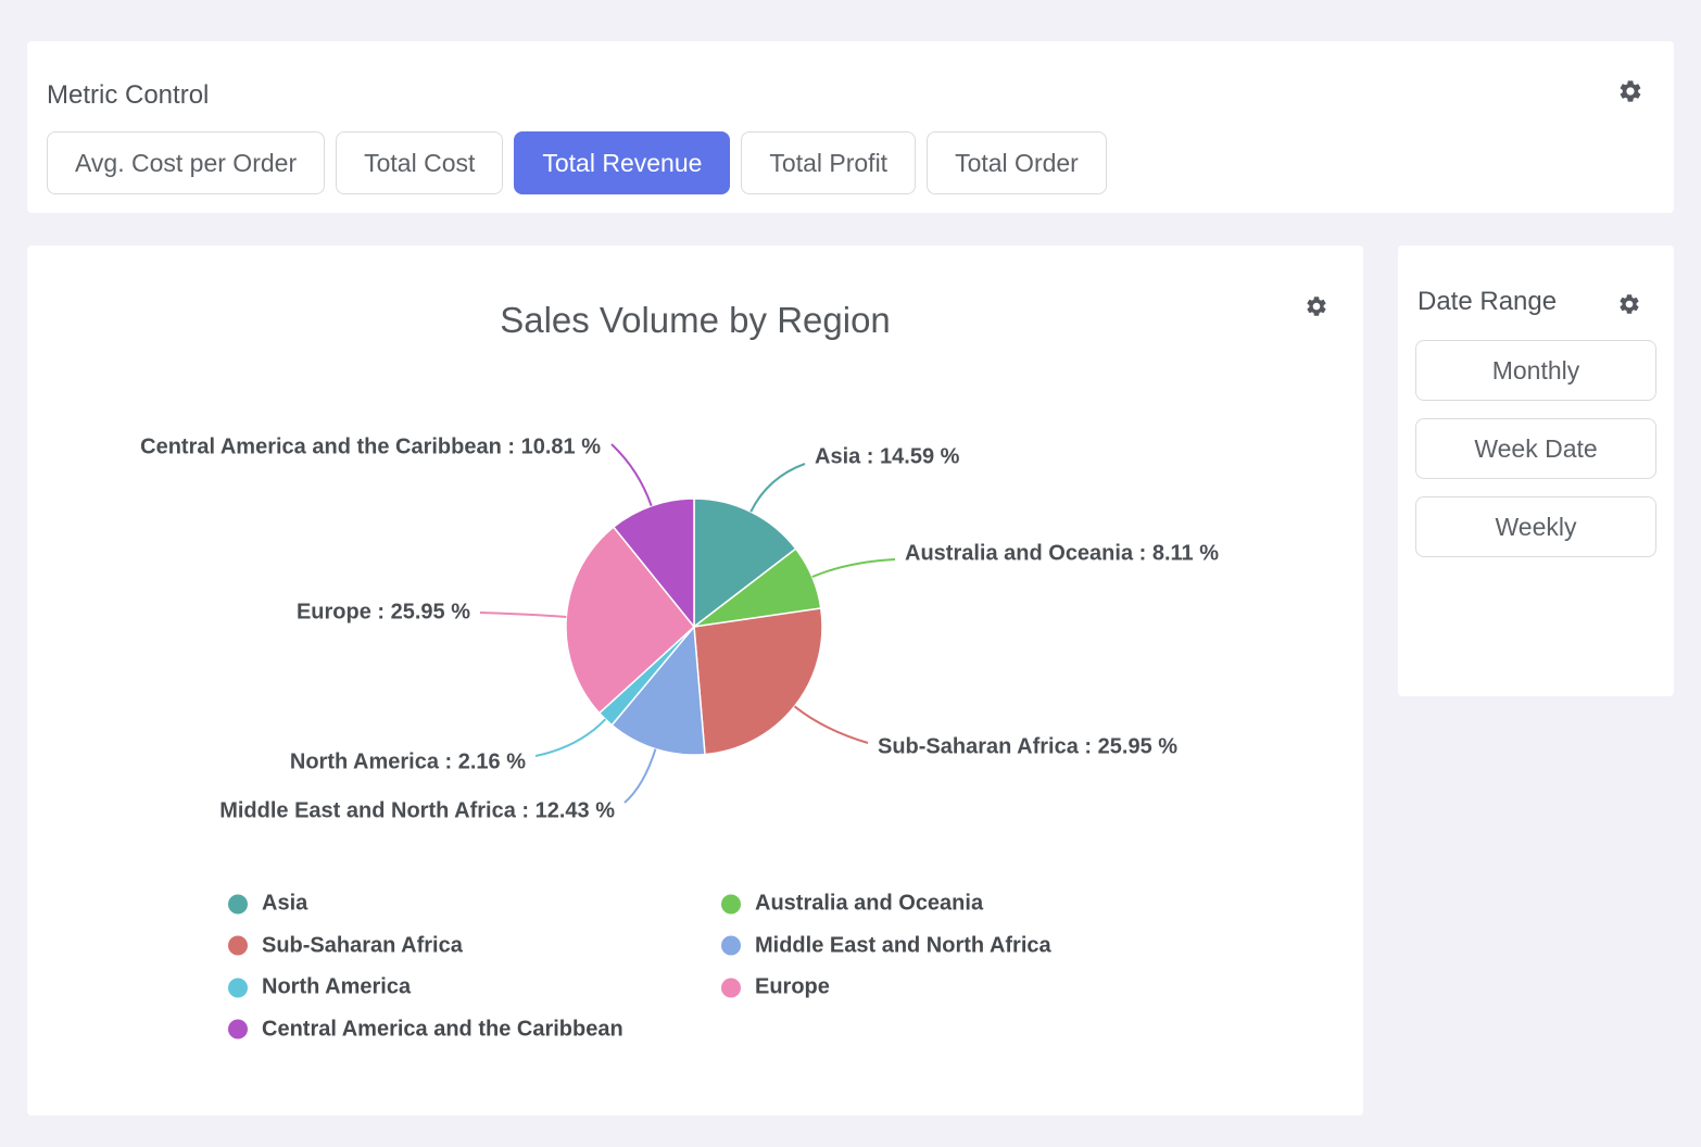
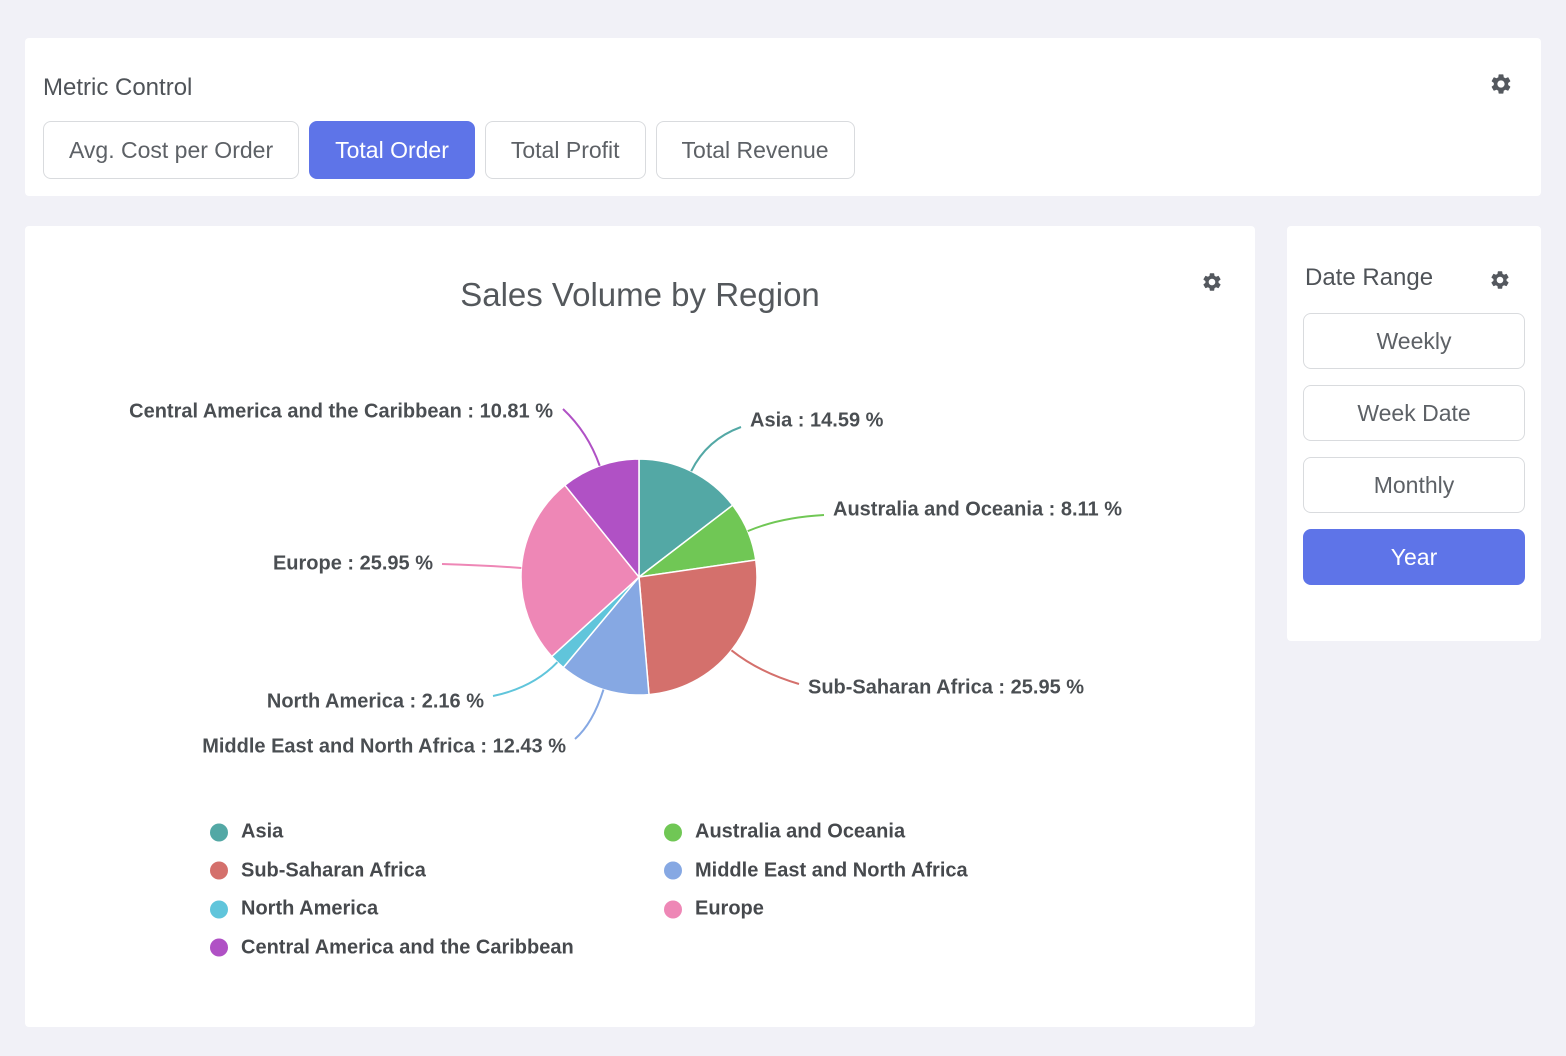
  Metric Control
  Avg. Cost per Order
- Total Cost
- Total Revenue
+ Total Order
  Total Profit
- Total Order
+ Total Revenue
  Sales Volume by Region
  Asia : 14.59 %
  Australia and Oceania : 8.11 %
  Sub-Saharan Africa : 25.95 %
  Middle East and North Africa : 12.43 %
  North America : 2.16 %
  Europe : 25.95 %
  Central America and the Caribbean : 10.81 %
  Asia
  Sub-Saharan Africa
  North America
  Central America and the Caribbean
  Australia and Oceania
  Middle East and North Africa
  Europe
  Date Range
- Monthly
+ Weekly
  Week Date
- Weekly
+ Monthly
+ Year
